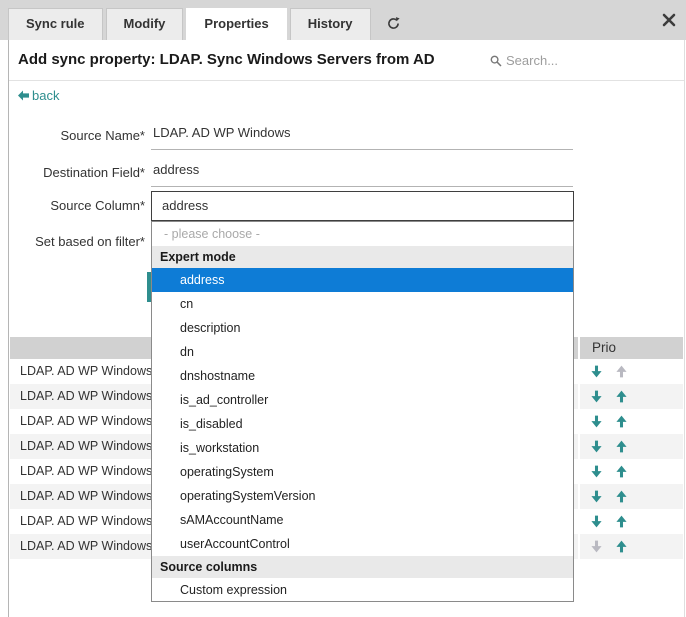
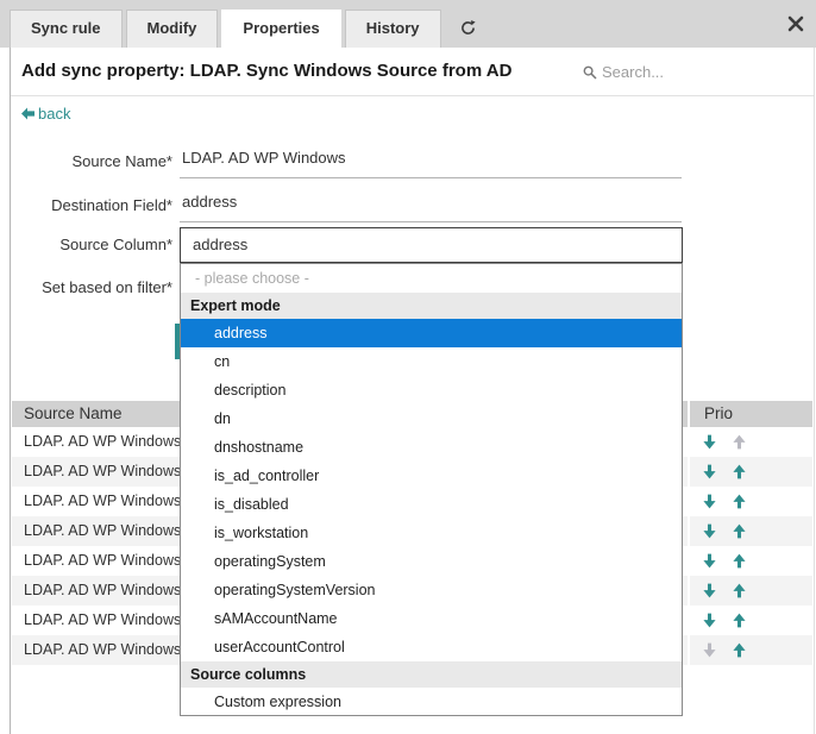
  Sync rule
  Modify
  Properties
  History
- Add sync property: LDAP. Sync Windows Servers from AD
+ Add sync property: LDAP. Sync Windows Source from AD
  Search...
  back
  Source Name*
  LDAP. AD WP Windows
  Destination Field*
  address
  Source Column*
  address
  Set based on filter*
  - please choose -
  Expert mode
  address
  cn
  description
  dn
  dnshostname
  is_ad_controller
  is_disabled
  is_workstation
  operatingSystem
  operatingSystemVersion
  sAMAccountName
  userAccountControl
  Source columns
  Custom expression
+ Source Name
  Prio
  LDAP. AD WP Windows
  LDAP. AD WP Windows
  LDAP. AD WP Windows
  LDAP. AD WP Windows
  LDAP. AD WP Windows
  LDAP. AD WP Windows
  LDAP. AD WP Windows
  LDAP. AD WP Windows
